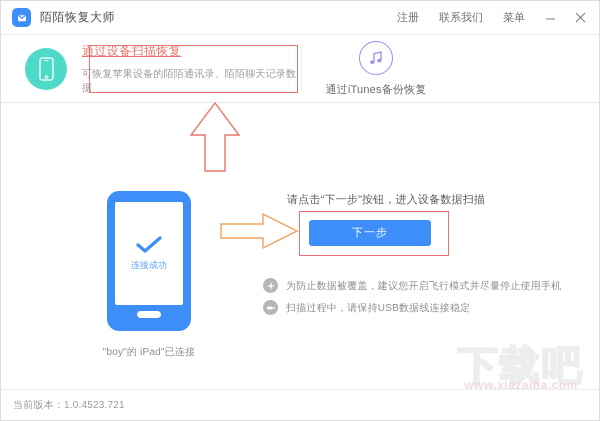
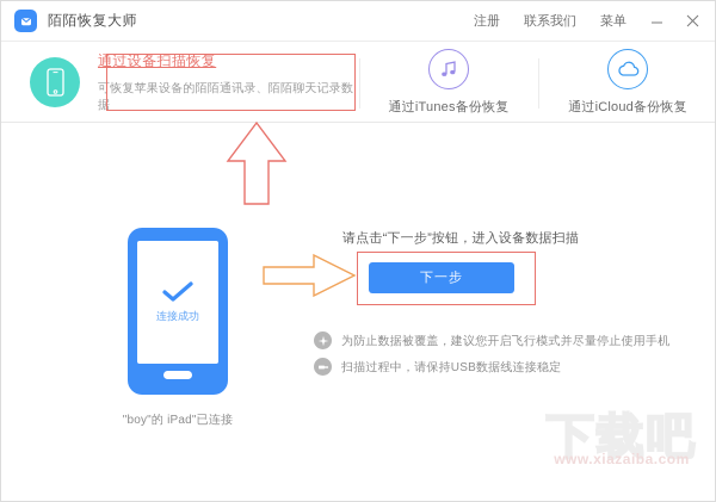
  陌陌恢复大师
  注册
  联系我们
  菜单
  通过设备扫描恢复
  可恢复苹果设备的陌陌通讯录、陌陌聊天记录数据
  通过iTunes备份恢复
+ 通过iCloud备份恢复
  连接成功
  "boy"的 iPad"已连接
  请点击“下一步”按钮，进入设备数据扫描
  下一步
  为防止数据被覆盖，建议您开启飞行模式并尽量停止使用手机
  扫描过程中，请保持USB数据线连接稳定
  下载吧
  www.xiazaiba.com
- 当前版本：1.0.4523.721
